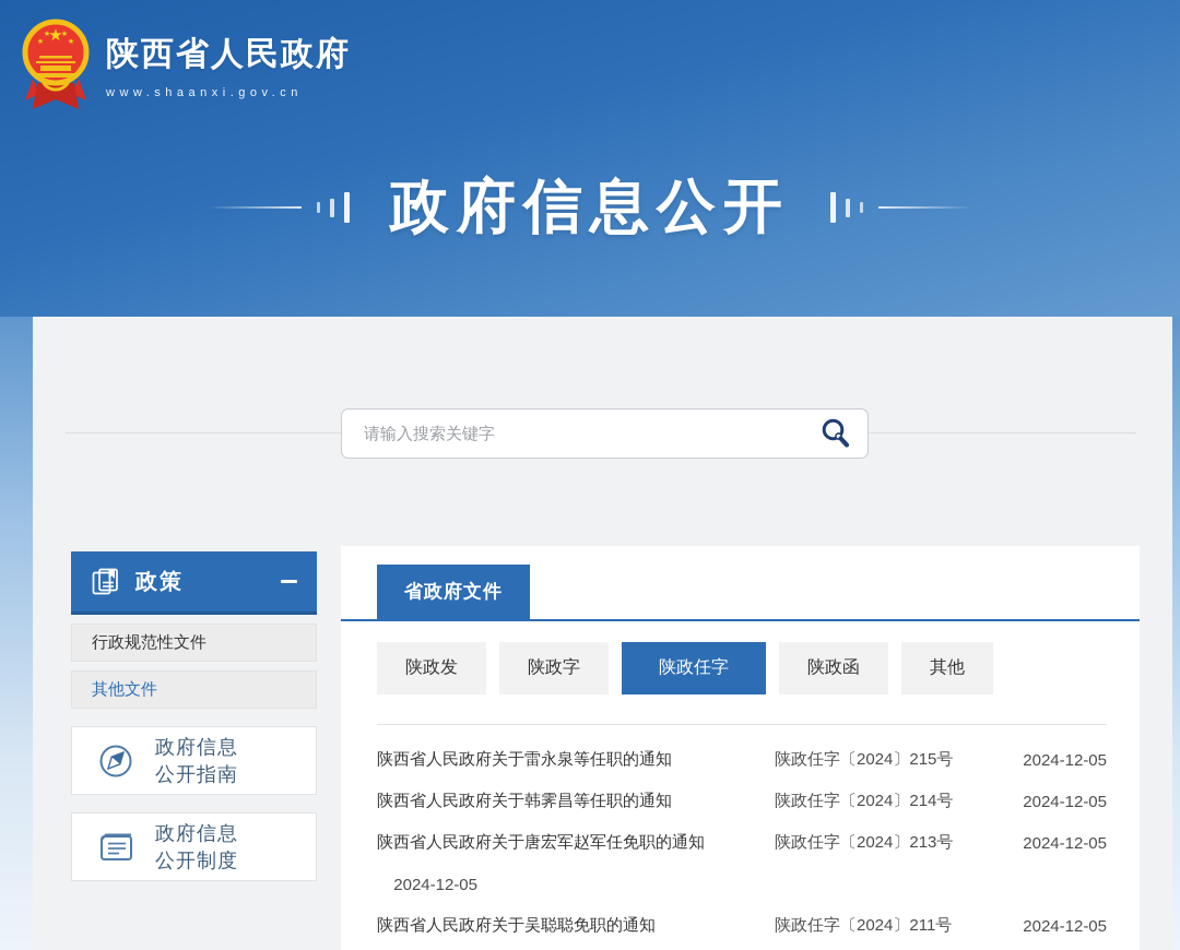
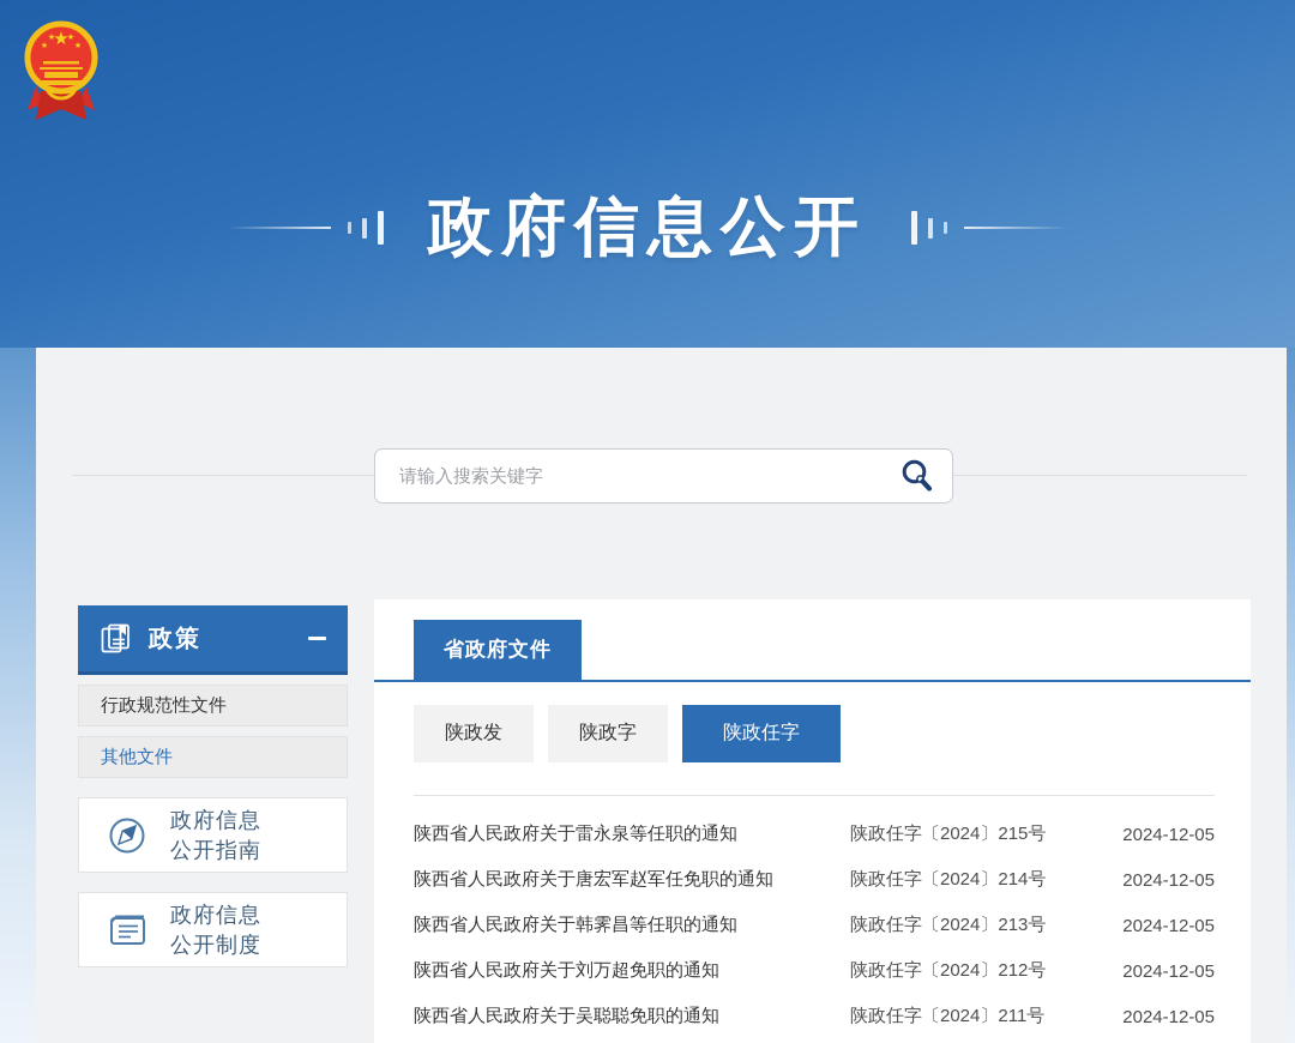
  ★
- 陕西省人民政府
- www.shaanxi.gov.cn
  政府信息公开
  请输入搜索关键字
  政策
  行政规范性文件
  其他文件
  政府信息
  公开指南
  政府信息
  公开制度
  省政府文件
  陕政发
  陕政字
  陕政任字
- 陕政函
- 其他
  陕西省人民政府关于雷永泉等任职的通知
  陕政任字〔2024〕215号
  2024-12-05
- 陕西省人民政府关于韩霁昌等任职的通知
+ 陕西省人民政府关于唐宏军赵军任免职的通知
  陕政任字〔2024〕214号
  2024-12-05
- 陕西省人民政府关于唐宏军赵军任免职的通知
+ 陕西省人民政府关于韩霁昌等任职的通知
  陕政任字〔2024〕213号
  2024-12-05
+ 陕西省人民政府关于刘万超免职的通知
+ 陕政任字〔2024〕212号
  2024-12-05
  陕西省人民政府关于吴聪聪免职的通知
  陕政任字〔2024〕211号
  2024-12-05
